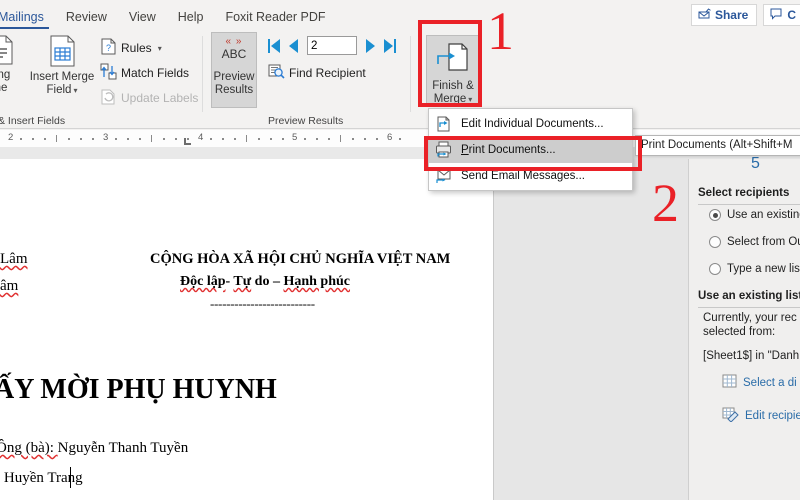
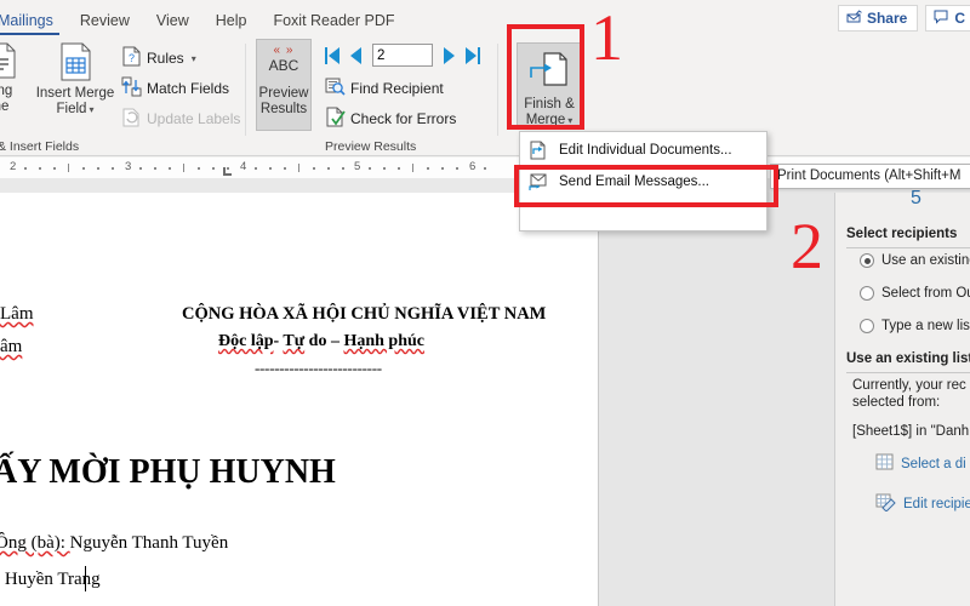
  Mailings
  Review
  View
  Help
  Foxit Reader PDF
  Share
  C
  Insert Merge
  Field ▾
  ?
  Rules
  ▾
  Match Fields
  Update Labels
  & Insert Fields
  « »
  ABC
  Preview
  Results
  2
  Find Recipient
+ Check for Errors
  Preview Results
  Finish &
  Merge ▾
  2
  3
  4
  5
  6
  Lâm
  âm
  CỘNG HÒA XÃ HỘI CHỦ NGHĨA VIỆT NAM
  Độc lập- Tự do – Hạnh phúc
  --------------------------
  ẤY MỜI PHỤ HUYNH
  Ông (bà): Nguyễn Thanh Tuyền
  Huyền Trang
  5
  Select recipients
  Use an existin
  Select from O
  Type a new lis
  Use an existing lis
  Currently, your rec
  selected from:
  [Sheet1$] in "Danh
  Select a di
  Edit recipie
  Edit Individual Documents...
- Print Documents...
  Send Email Messages...
  Print Documents (Alt+Shift+M
  1
  2
